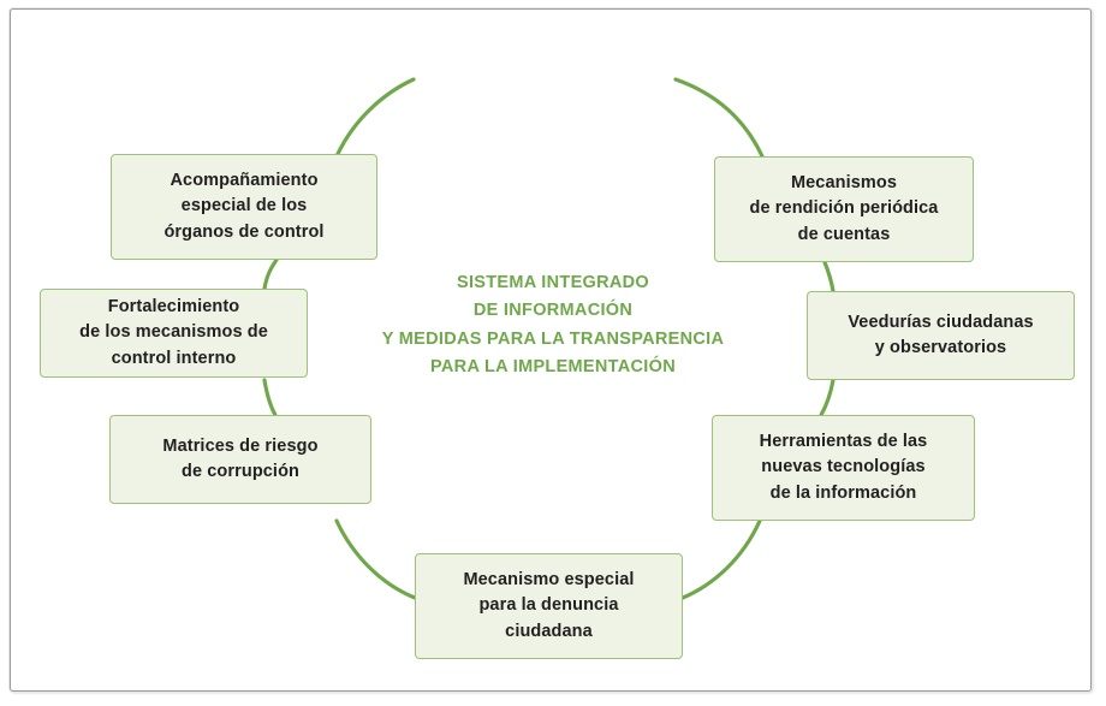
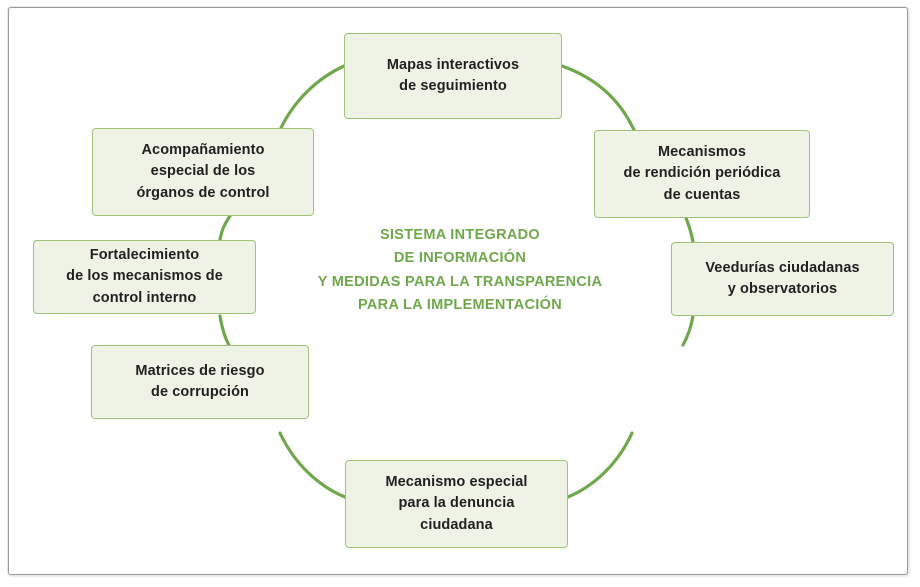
+ Mapas interactivos
+ de seguimiento
  Mecanismos
  de rendición periódica
  de cuentas
  Veedurías ciudadanas
  y observatorios
- Herramientas de las
- nuevas tecnologías
- de la información
  Mecanismo especial
  para la denuncia
  ciudadana
  Matrices de riesgo
  de corrupción
  Fortalecimiento
  de los mecanismos de
  control interno
  Acompañamiento
  especial de los
  órganos de control
  SISTEMA INTEGRADO
  DE INFORMACIÓN
  Y MEDIDAS PARA LA TRANSPARENCIA
  PARA LA IMPLEMENTACIÓN
